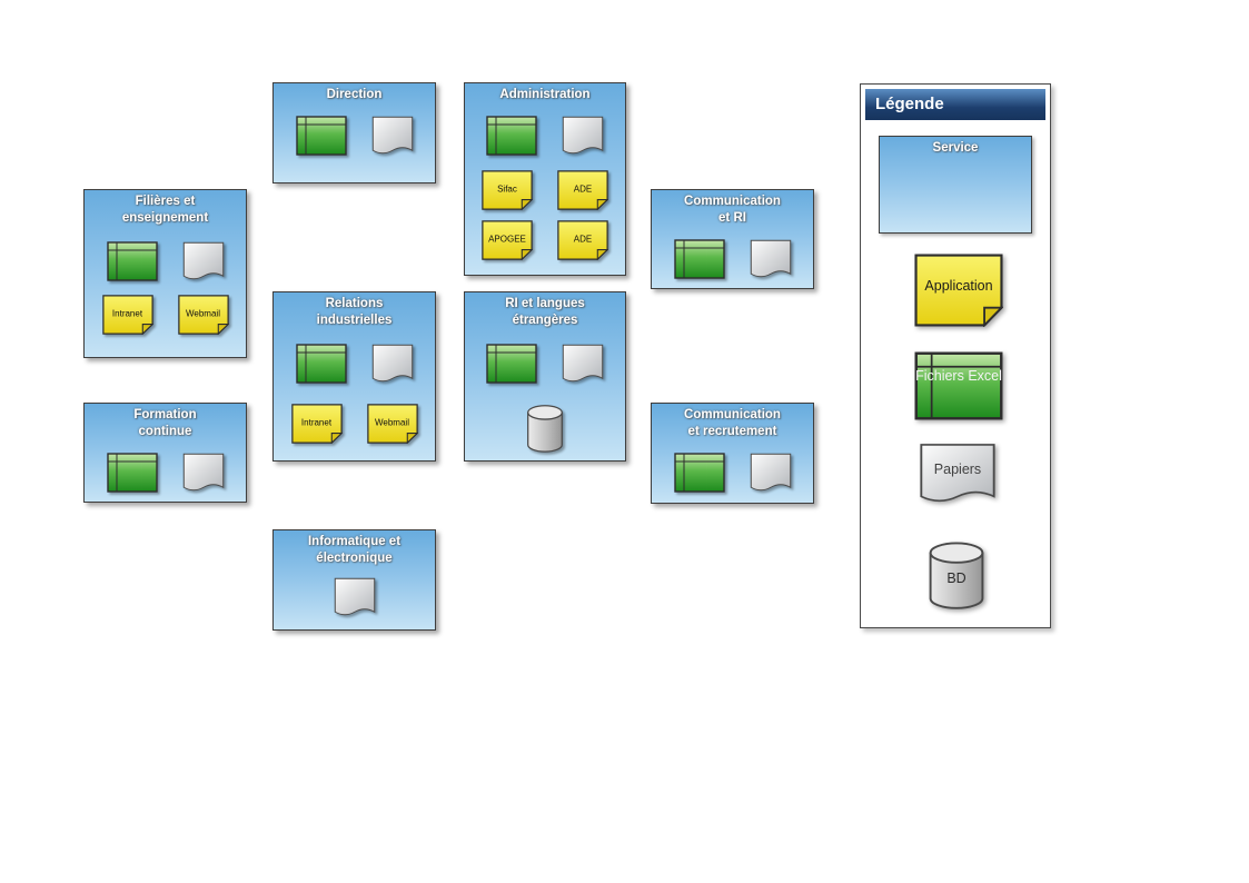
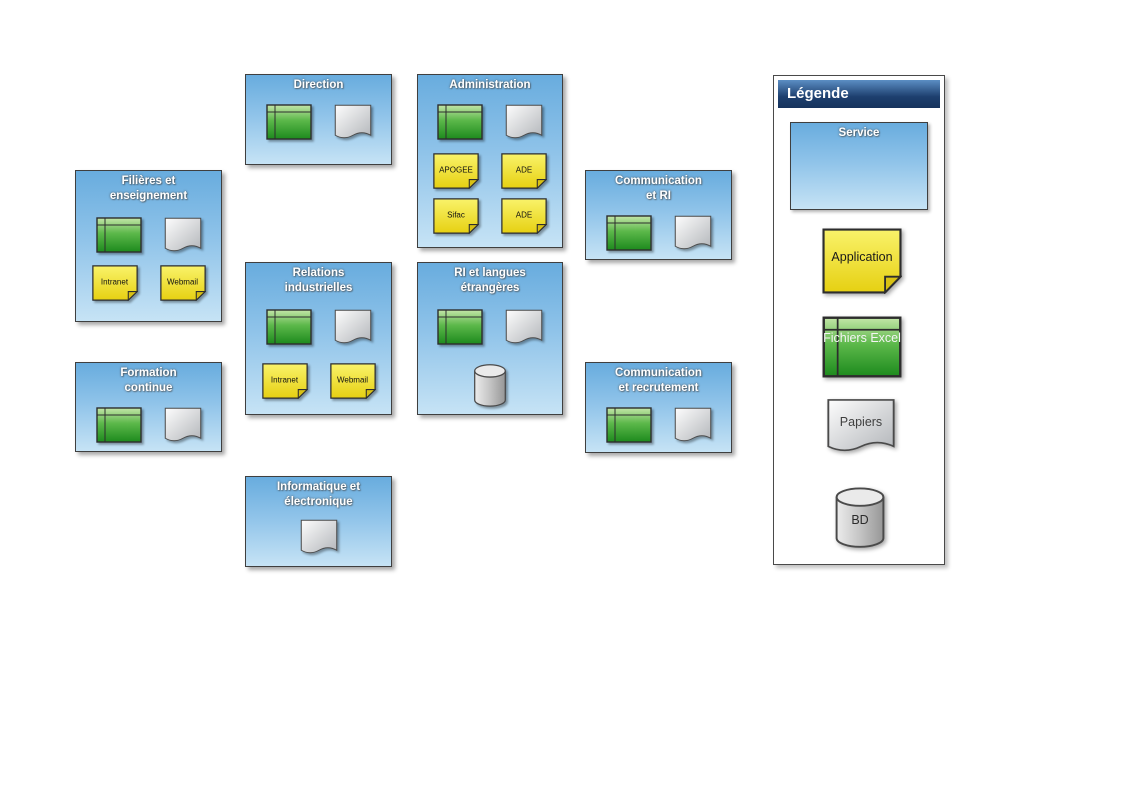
  Direction
  Administration
- Sifac
+ APOGEE
  ADE
- APOGEE
+ Sifac
  ADE
  Filières et
  enseignement
  Intranet
  Webmail
  Communication
  et RI
  Relations
  industrielles
  Intranet
  Webmail
  RI et langues
  étrangères
  Formation
  continue
  Communication
  et recrutement
  Informatique et
  électronique
  Légende
  Service
  Application
  Fichiers Excel
  Papiers
  BD
